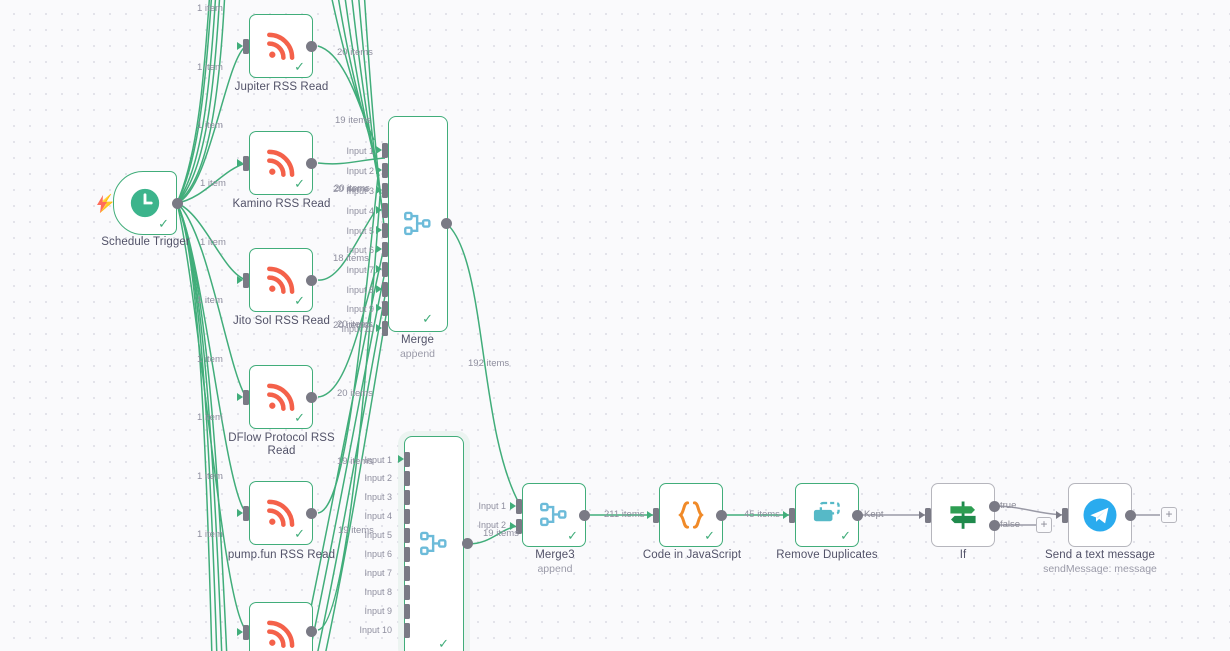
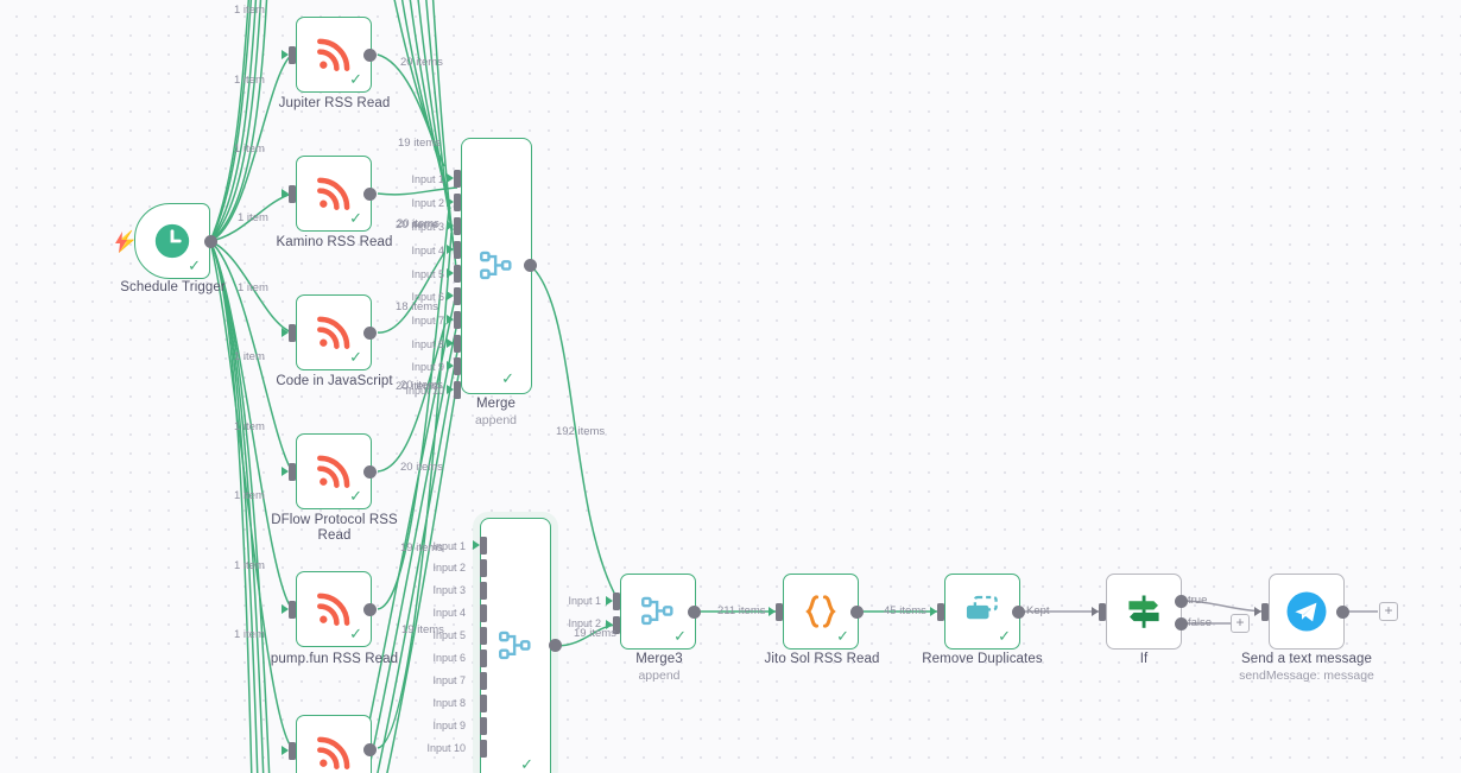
  ✓
  Schedule Trigger
  ✓
  Jupiter RSS Read
  ✓
  Kamino RSS Read
  ✓
- Jito Sol RSS Read
+ Code in JavaScript
  ✓
  DFlow Protocol RSS
  Read
  ✓
  pump.fun RSS Read
  ✓
  Merge
  append
  Input 1
  Input 2
  Input 3
  Input 4
  Input 5
  Input 6
  Input 7
  Input 8
  Input 9
  Input 10
  ✓
  Input 1
  Input 2
  Input 3
  Input 4
  Input 5
  Input 6
  Input 7
  Input 8
  Input 9
  Input 10
  ✓
  Input 1
  Input 2
  Merge3
  append
  ✓
- Code in JavaScript
+ Jito Sol RSS Read
  ✓
  Remove Duplicates
  If
  +
  Send a text message
  sendMessage: message
  +
  1 item
  1 item
  1 item
  1 item
  1 item
  1 item
  1 item
  1 item
  1 item
  1 item
  20 items
  20 items
  20 items
  20 items
  19 items
  19 items
  18 items
  20 items
  19 items
  192 items
  19 items
  211 items
  45 items
  Kept
  true
  false
